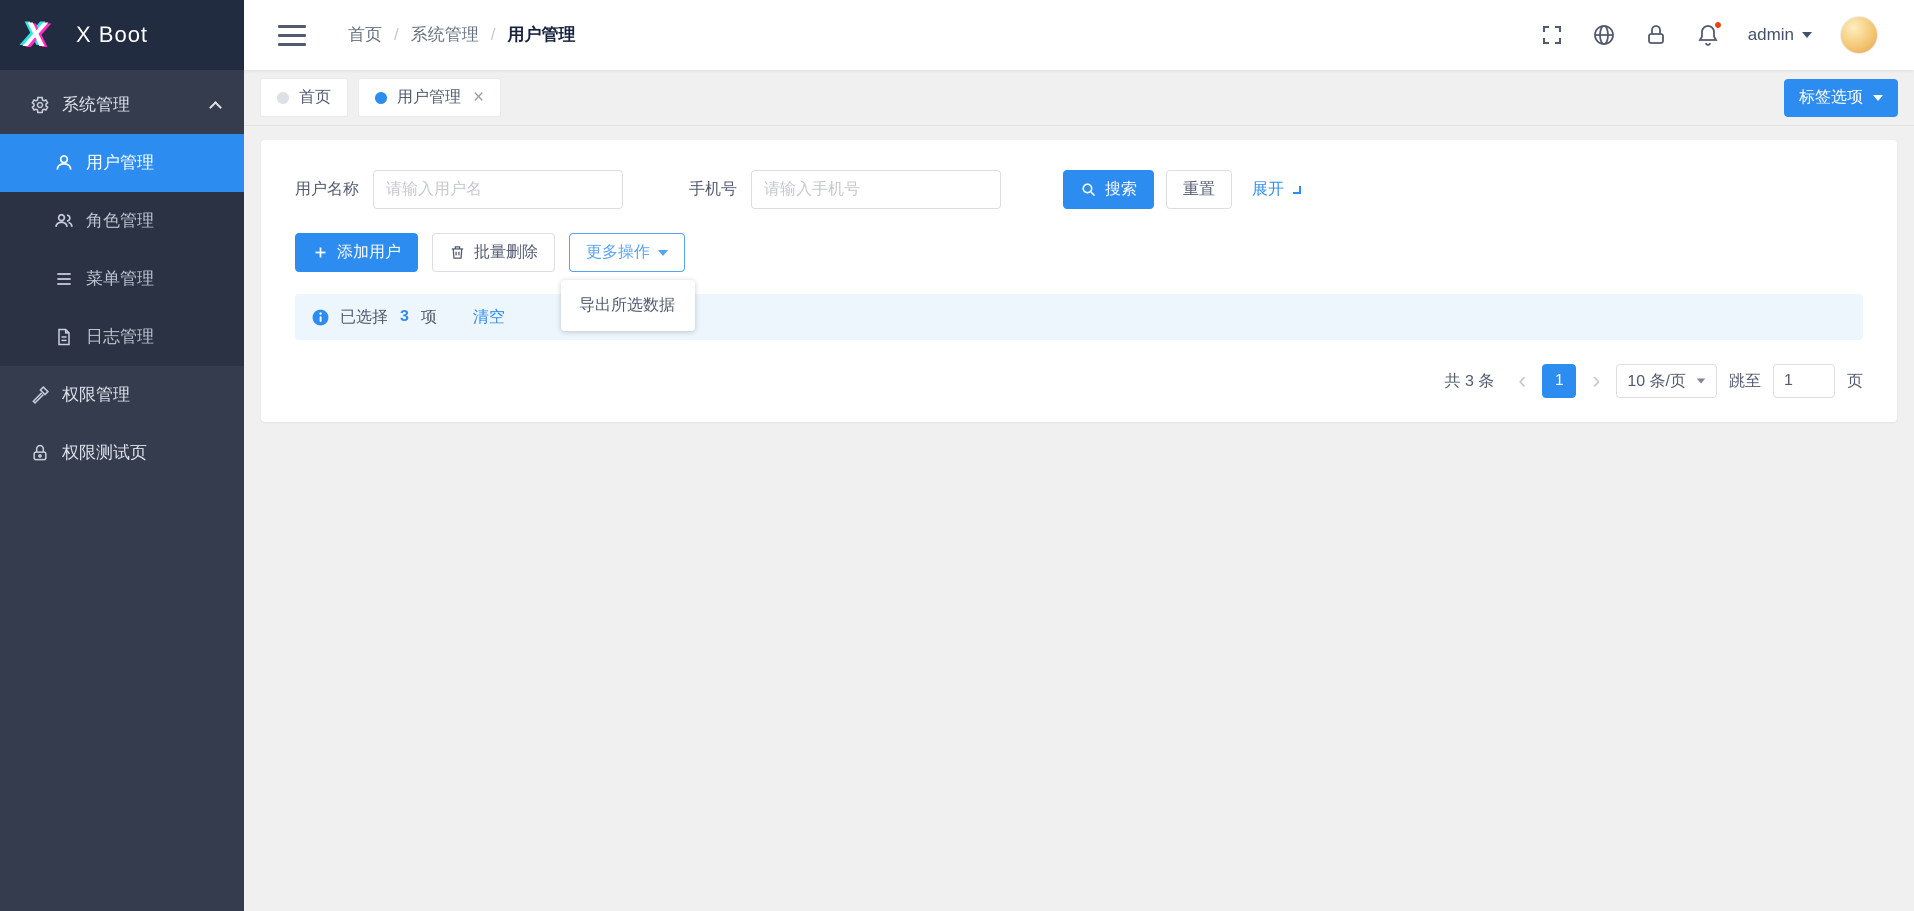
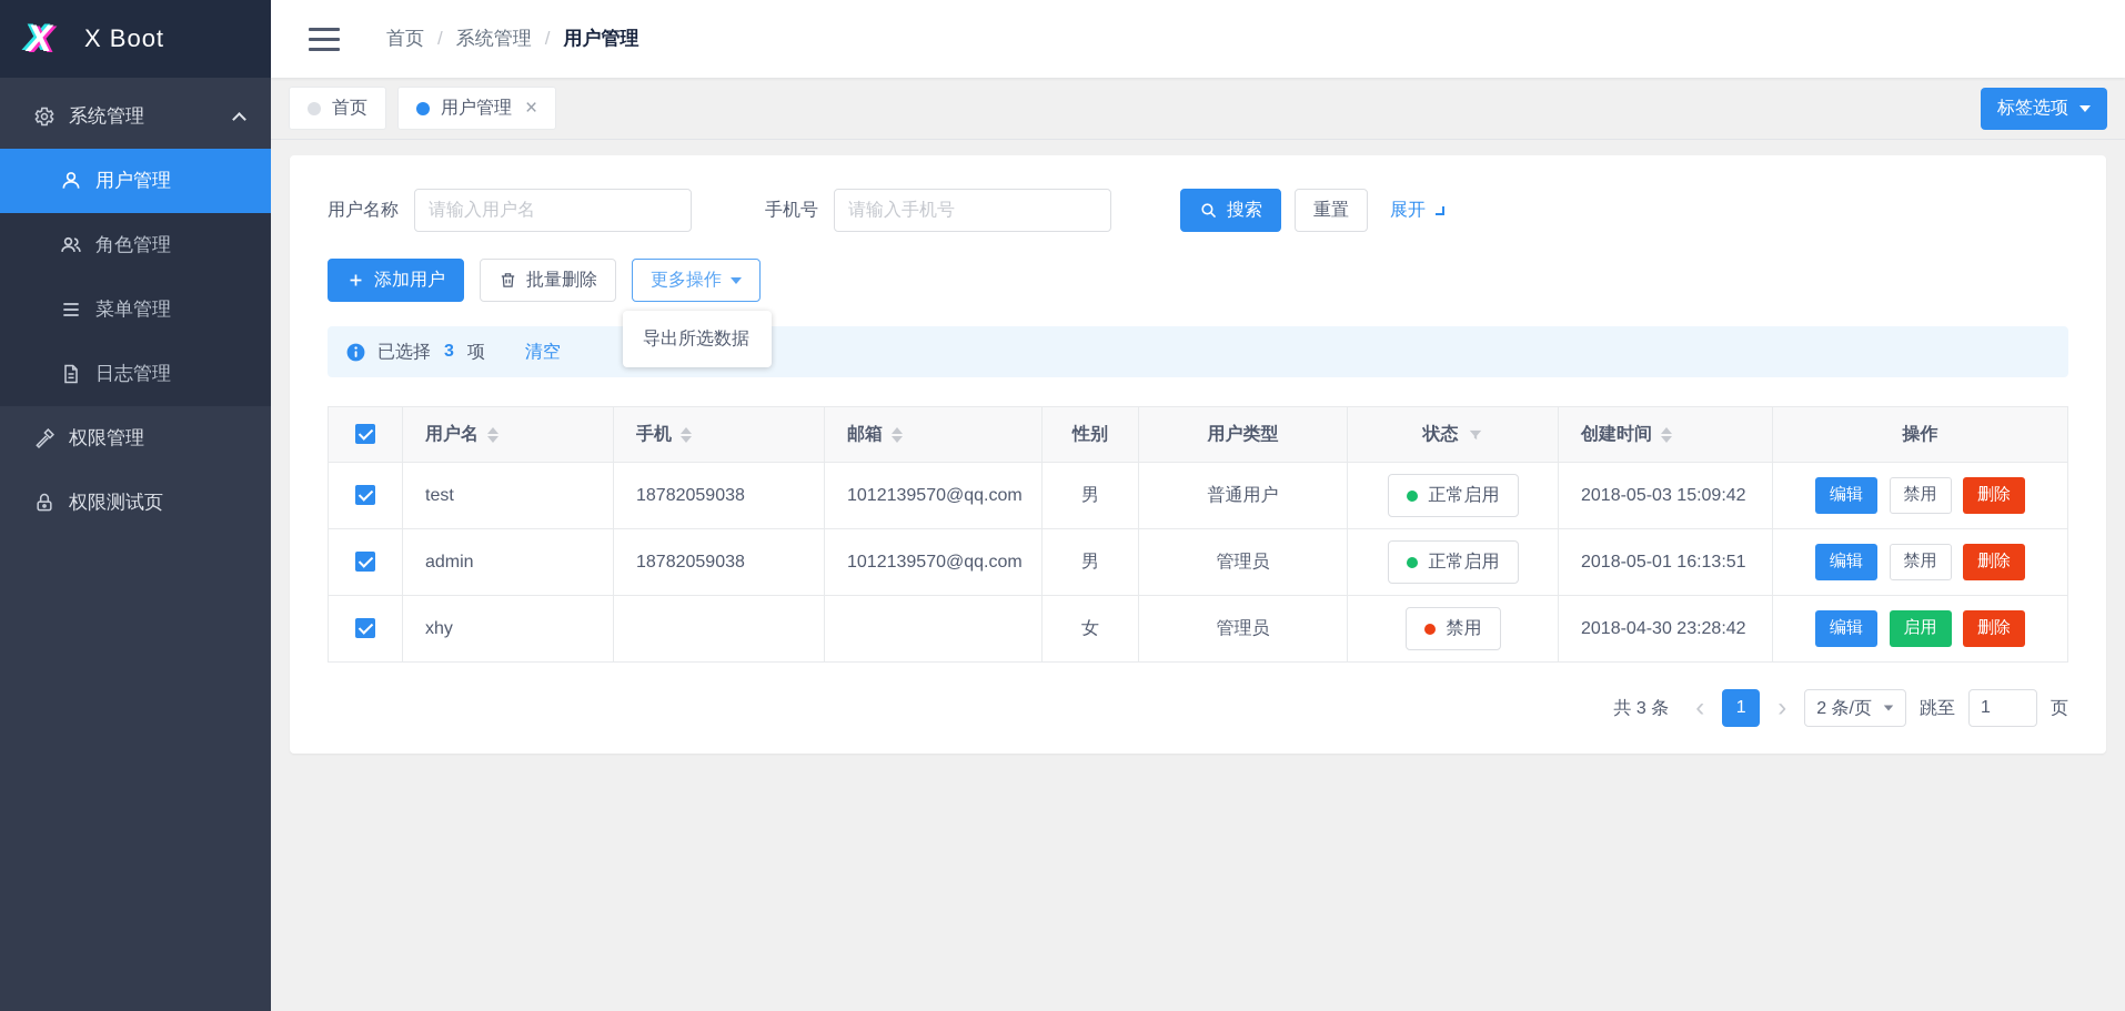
  X
  X
  X Boot
  系统管理
  用户管理
  角色管理
  菜单管理
  日志管理
  权限管理
  权限测试页
  首页
  /
  系统管理
  /
  用户管理
- admin
  首页
  用户管理
  ×
  标签选项
  用户名称
  请输入用户名
  手机号
  请输入手机号
  搜索
  重置
  展开
  添加用户
  批量删除
  更多操作
  导出所选数据
  已选择
  3
  项
  清空
+ 	用户名	手机	邮箱	性别	用户类型	状态	创建时间	操作
+ 	test	18782059038	1012139570@qq.com	男	普通用户	正常启用	2018-05-03 15:09:42	编辑 禁用 删除
+ 	admin	18782059038	1012139570@qq.com	男	管理员	正常启用	2018-05-01 16:13:51	编辑 禁用 删除
+ 	xhy			女	管理员	禁用	2018-04-30 23:28:42	编辑 启用 删除
  共 3 条
  ‹
  1
  ›
- 10 条/页
+ 2 条/页
  跳至
  1
  页
